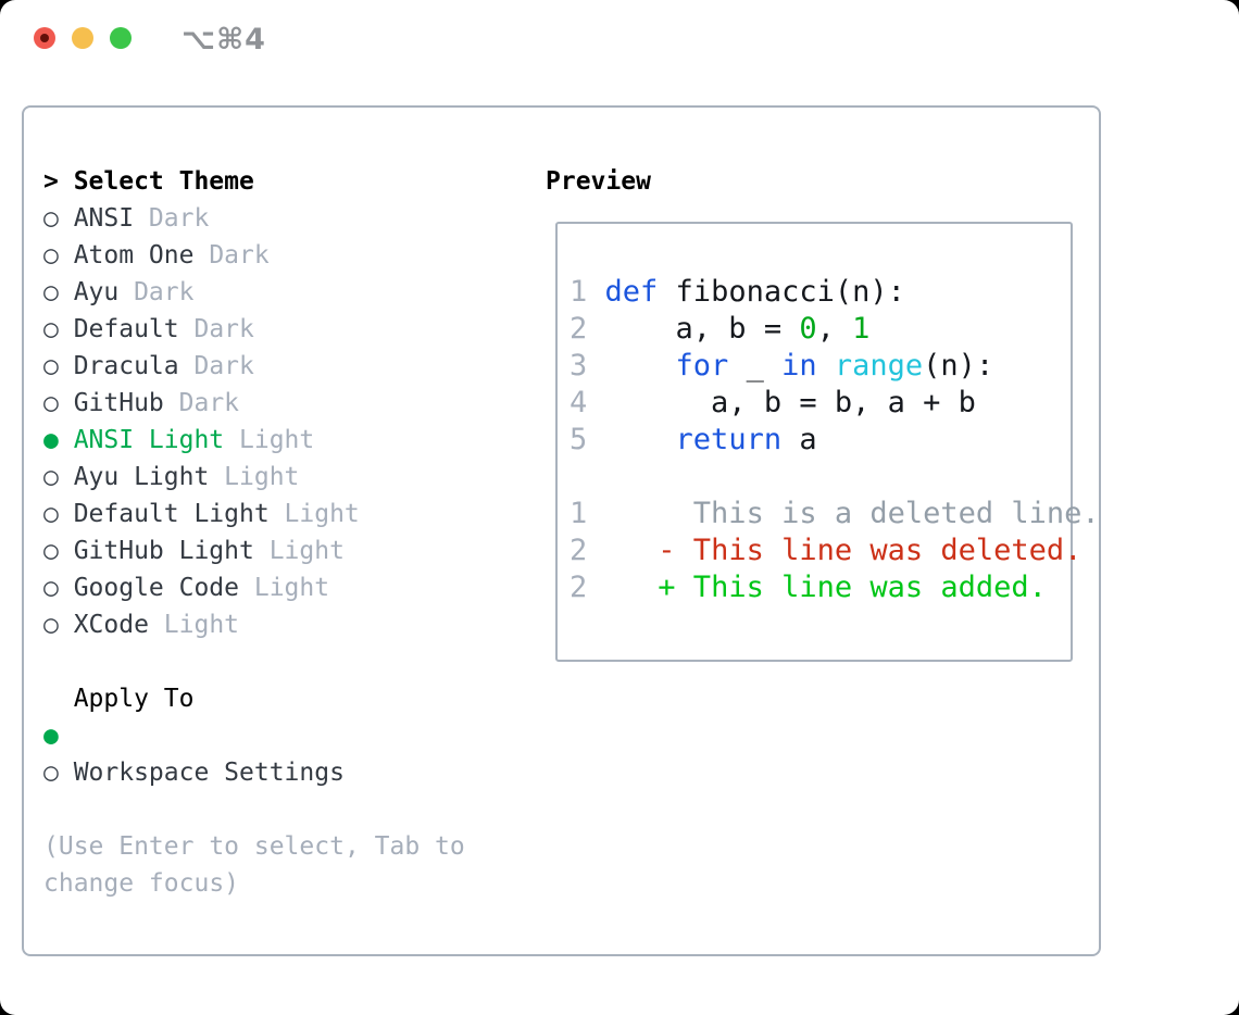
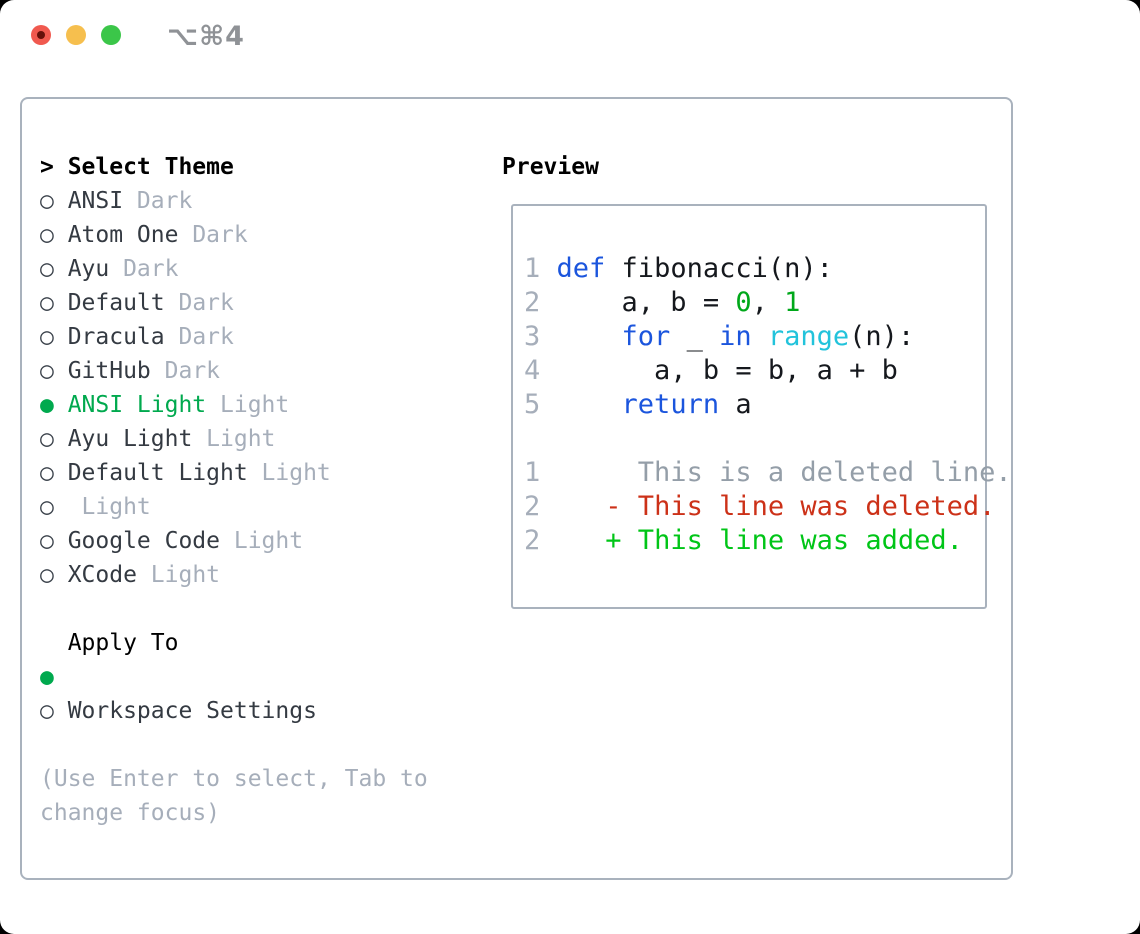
  ⌥⌘4
  >
  Select Theme
  ○
  ANSI
  Dark
  ○
  Atom One
  Dark
  ○
  Ayu
  Dark
  ○
  Default
  Dark
  ○
  Dracula
  Dark
  ○
  GitHub
  Dark
  ●
  ANSI Light
  Light
  ○
  Ayu Light
  Light
  ○
  Default Light
  Light
  ○
- GitHub Light
  Light
  ○
  Google Code
  Light
  ○
  XCode
  Light
  Apply To
  ●
  ○
  Workspace Settings
  (Use Enter to select, Tab to change focus)
  Preview
  1 def fibonacci(n):
  2 a, b = 0, 1
  3 for _ in range(n):
  4 a, b = b, a + b
  5 return a
  1 This is a deleted line.
  2 - This line was deleted.
  2 + This line was added.
